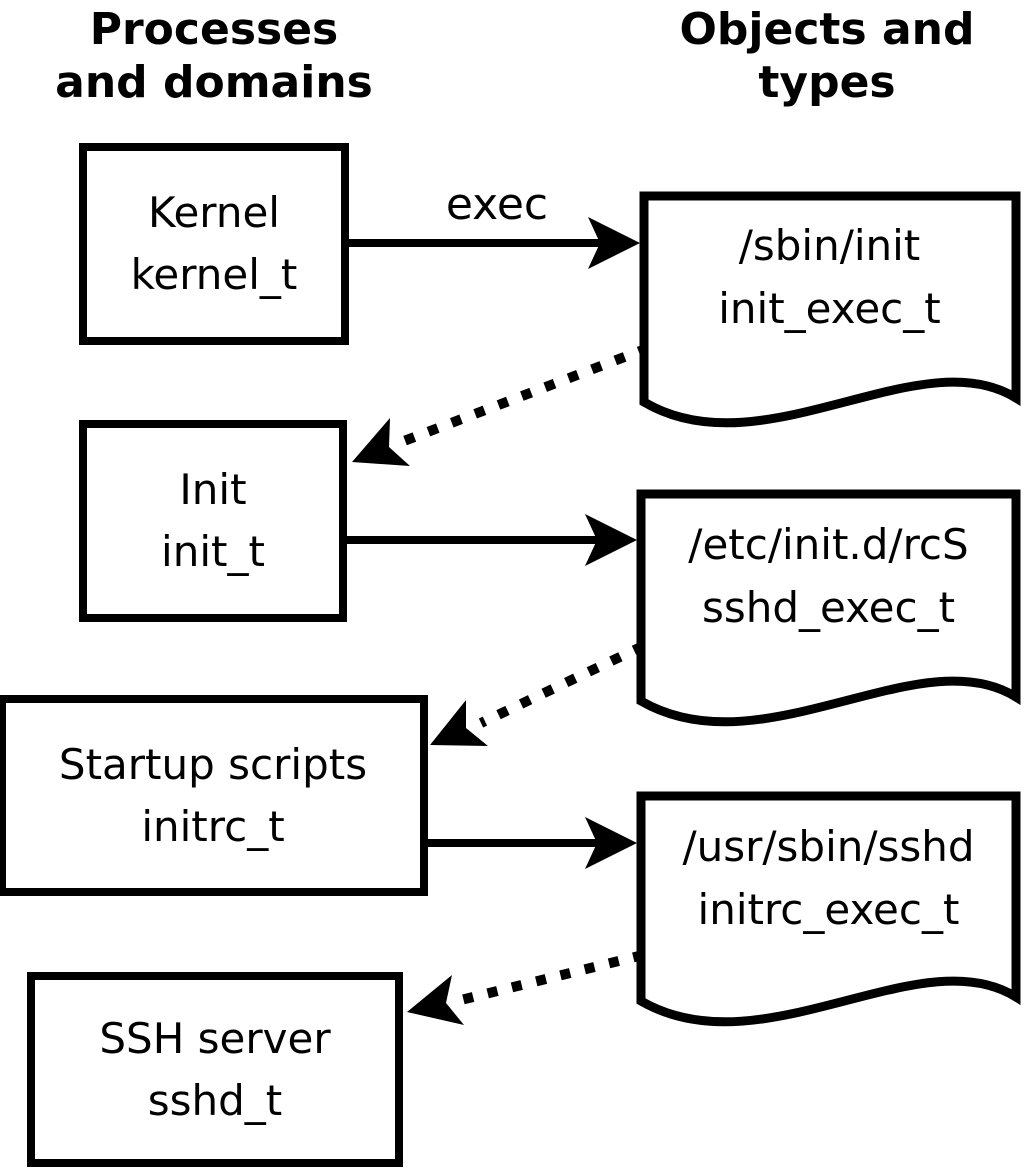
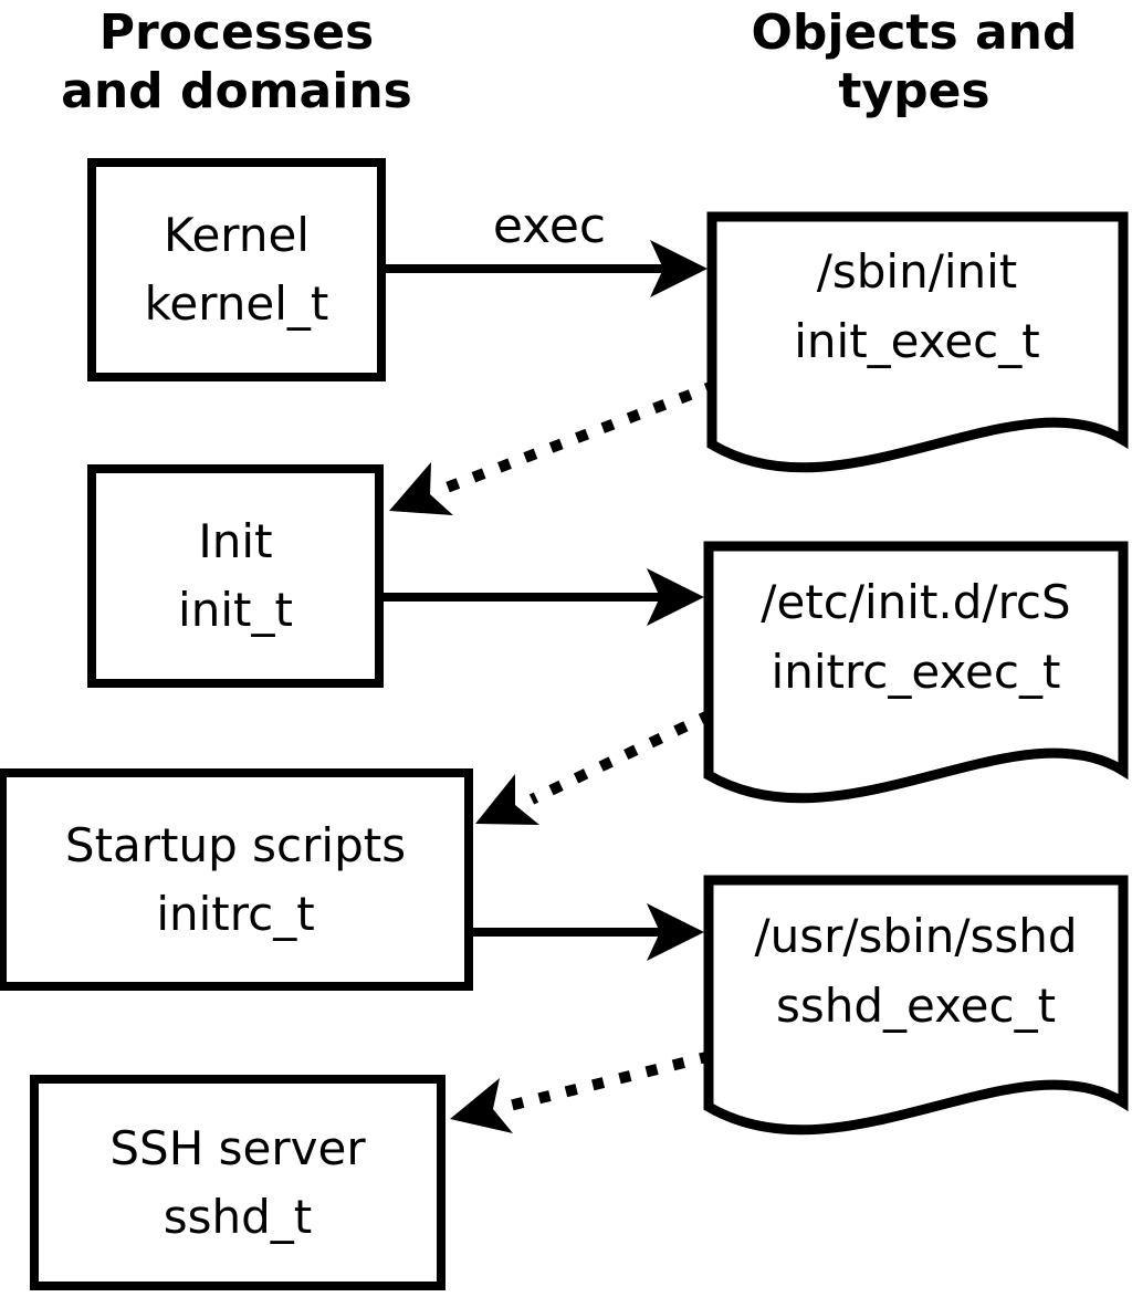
  Processes
  and domains
  Objects and
  types
  exec
  Kernel
  kernel_t
  Init
  init_t
  Startup scripts
  initrc_t
  SSH server
  sshd_t
  /sbin/init
  init_exec_t
  /etc/init.d/rcS
- sshd_exec_t
+ initrc_exec_t
  /usr/sbin/sshd
- initrc_exec_t
+ sshd_exec_t
